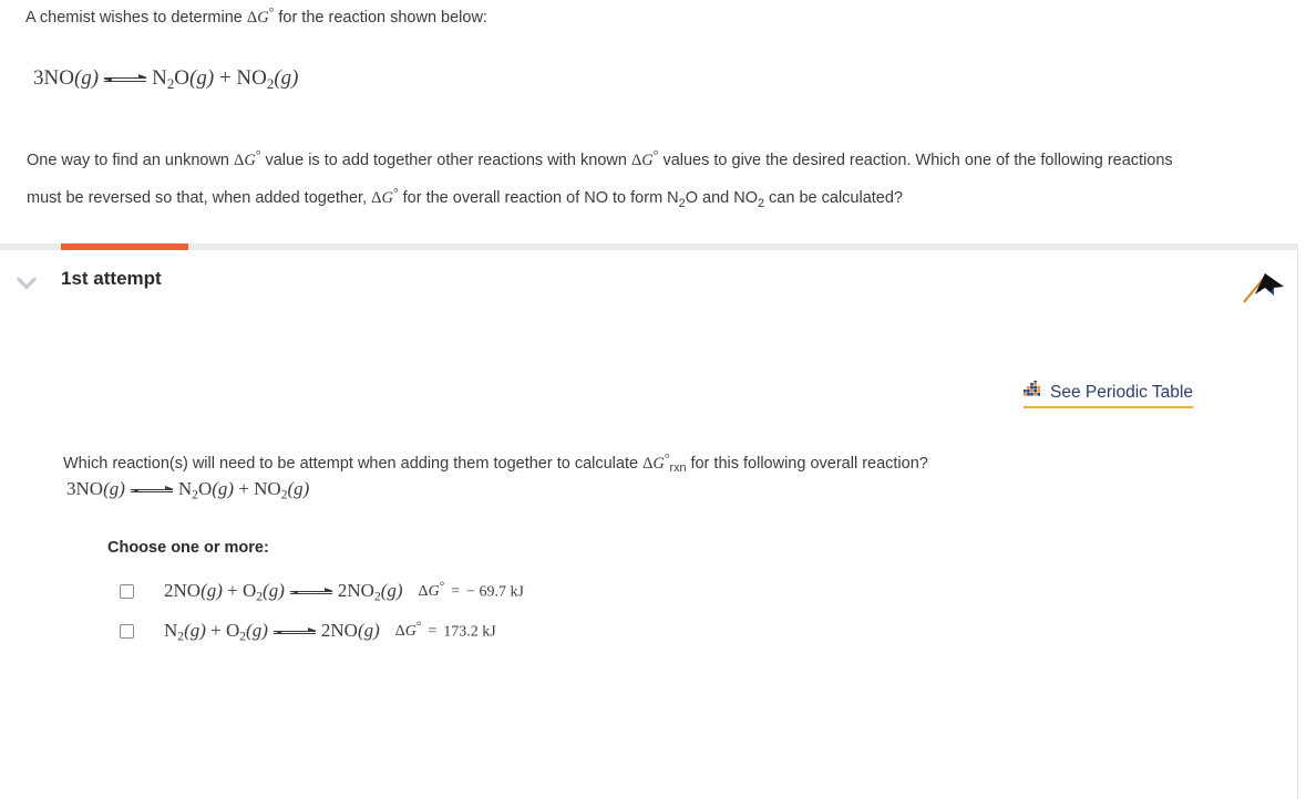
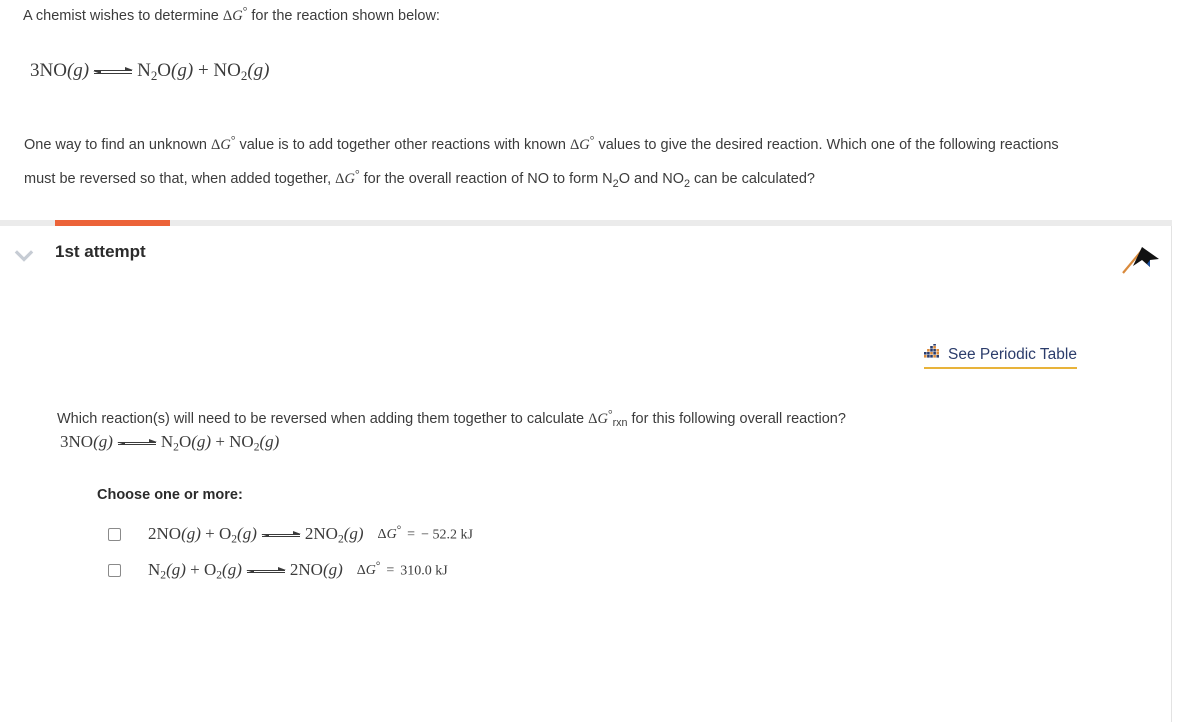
  A chemist wishes to determine ΔG° for the reaction shown below:
  3NO(g) N2O(g) + NO2(g)
  One way to find an unknown ΔG° value is to add together other reactions with known ΔG° values to give the desired reaction. Which one of the following reactions must be reversed so that, when added together, ΔG° for the overall reaction of NO to form N2O and NO2 can be calculated?
  1st attempt
  See Periodic Table
- Which reaction(s) will need to be attempt when adding them together to calculate ΔG°rxn for this following overall reaction?
+ Which reaction(s) will need to be reversed when adding them together to calculate ΔG°rxn for this following overall reaction?
  3NO(g) N2O(g) + NO2(g)
  Choose one or more:
  2NO(g) + O2(g) 2NO2(g)
- ΔG° = − 69.7 kJ
+ ΔG° = − 52.2 kJ
  N2(g) + O2(g) 2NO(g)
- ΔG° = 173.2 kJ
+ ΔG° = 310.0 kJ
